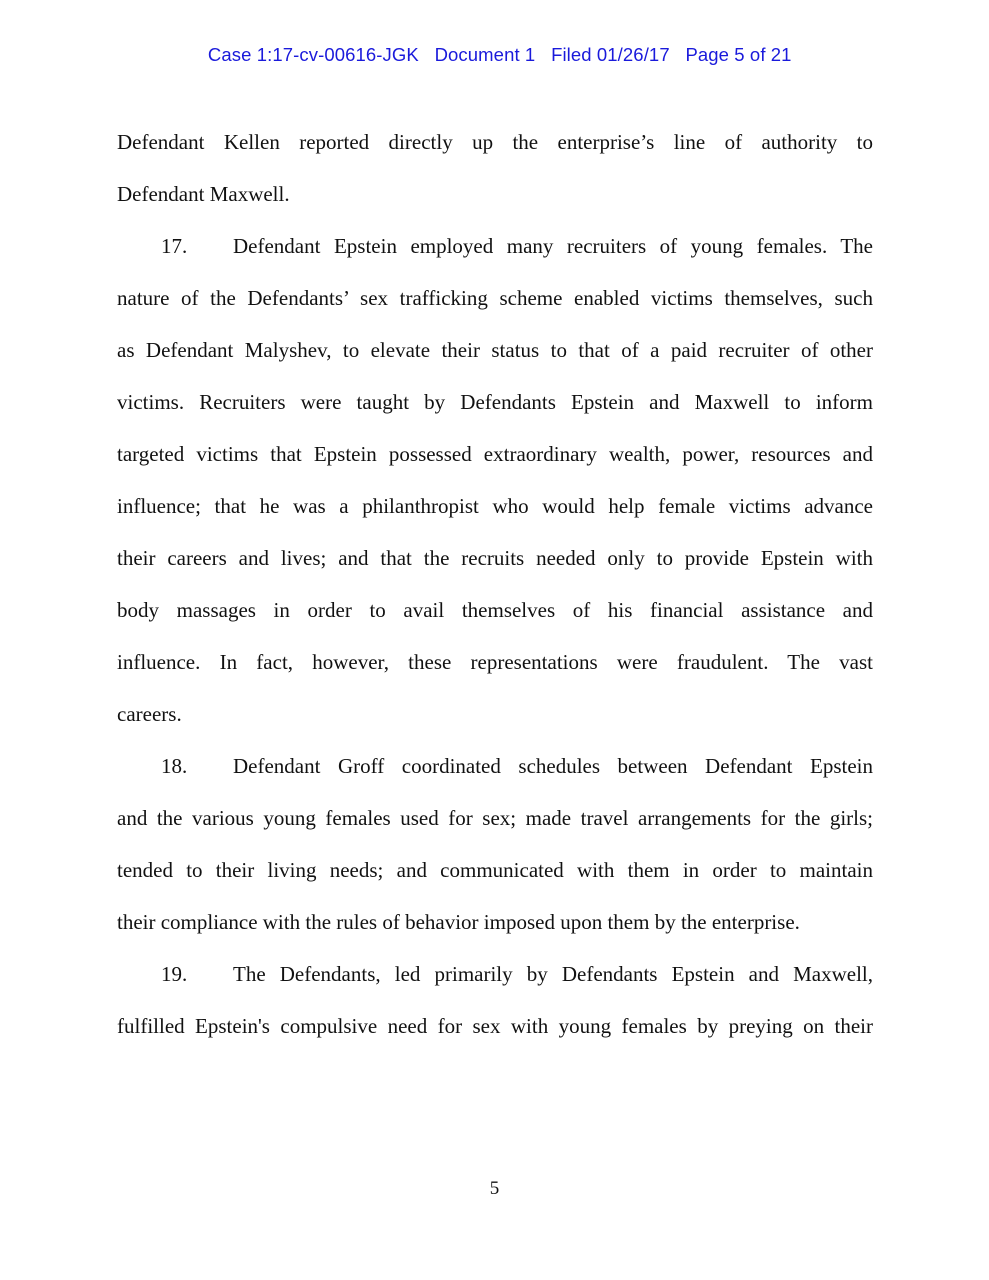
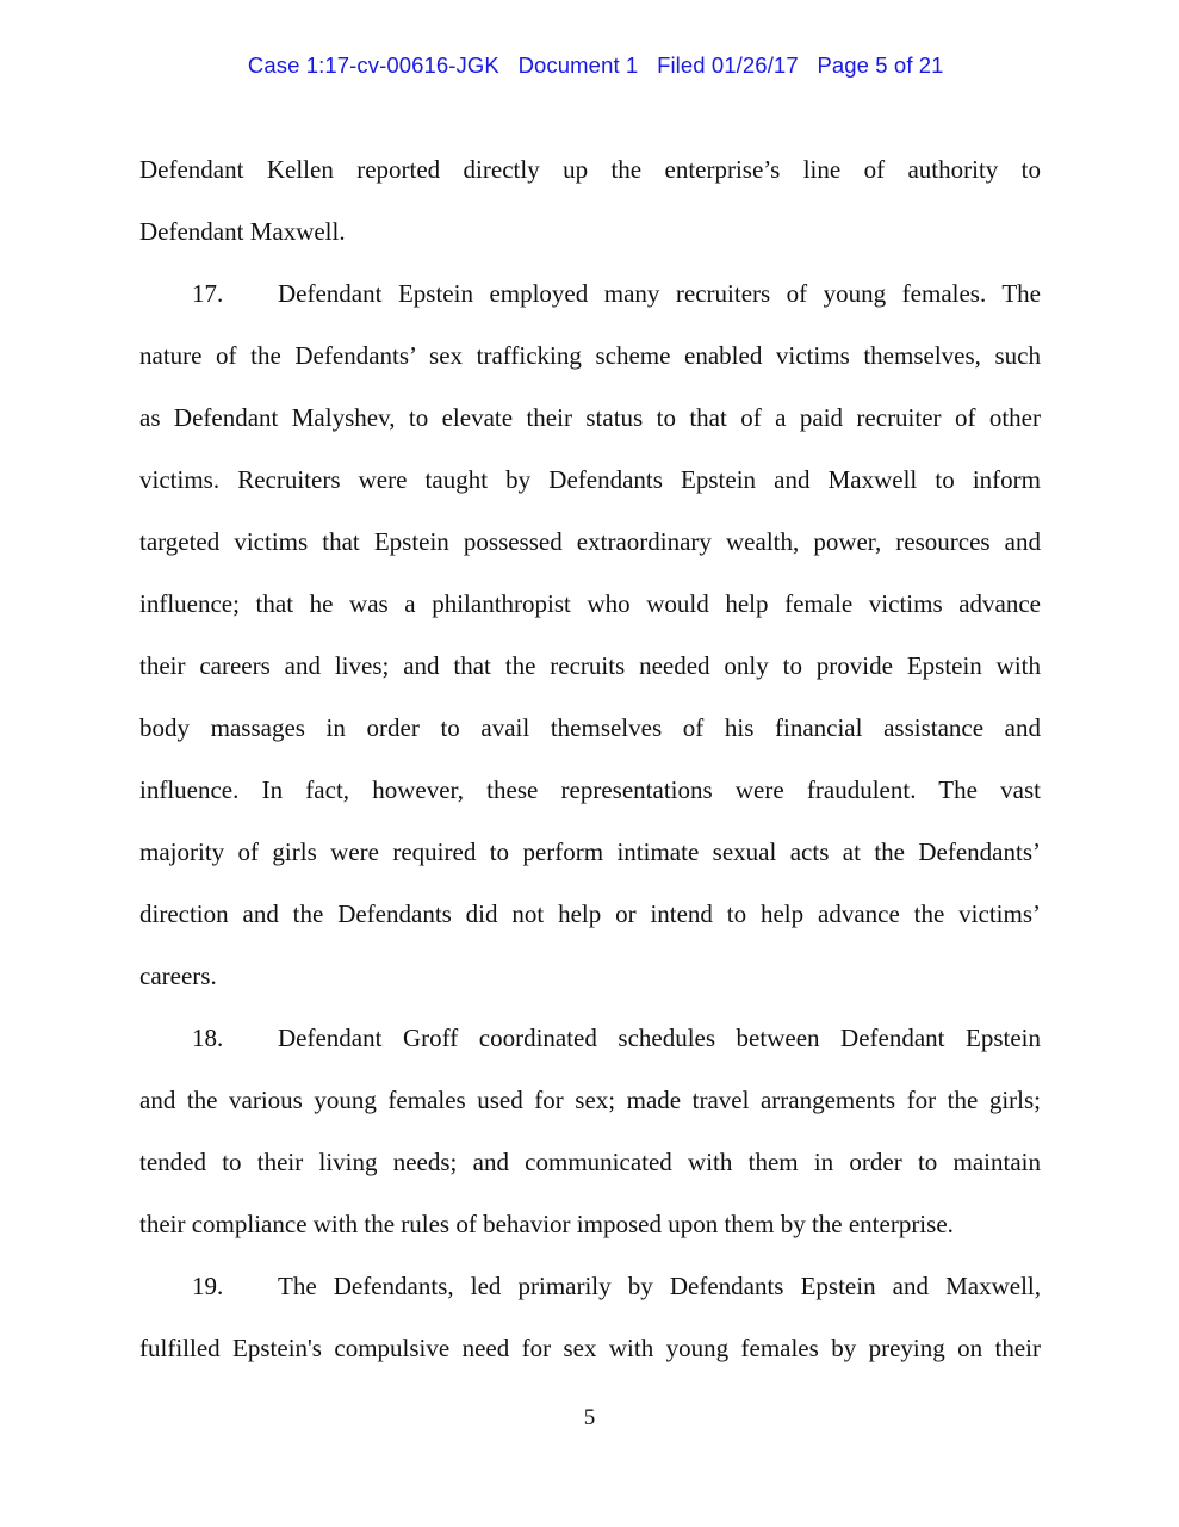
  Case 1:17-cv-00616-JGK Document 1 Filed 01/26/17 Page 5 of 21
  Defendant Kellen reported directly up the enterprise’s line of authority to
  Defendant Maxwell.
  17. Defendant Epstein employed many recruiters of young females. The
  nature of the Defendants’ sex trafficking scheme enabled victims themselves, such
  as Defendant Malyshev, to elevate their status to that of a paid recruiter of other
  victims. Recruiters were taught by Defendants Epstein and Maxwell to inform
  targeted victims that Epstein possessed extraordinary wealth, power, resources and
  influence; that he was a philanthropist who would help female victims advance
  their careers and lives; and that the recruits needed only to provide Epstein with
  body massages in order to avail themselves of his financial assistance and
  influence. In fact, however, these representations were fraudulent. The vast
+ majority of girls were required to perform intimate sexual acts at the Defendants’
+ direction and the Defendants did not help or intend to help advance the victims’
  careers.
  18. Defendant Groff coordinated schedules between Defendant Epstein
  and the various young females used for sex; made travel arrangements for the girls;
  tended to their living needs; and communicated with them in order to maintain
  their compliance with the rules of behavior imposed upon them by the enterprise.
  19. The Defendants, led primarily by Defendants Epstein and Maxwell,
  fulfilled Epstein's compulsive need for sex with young females by preying on their
  5
